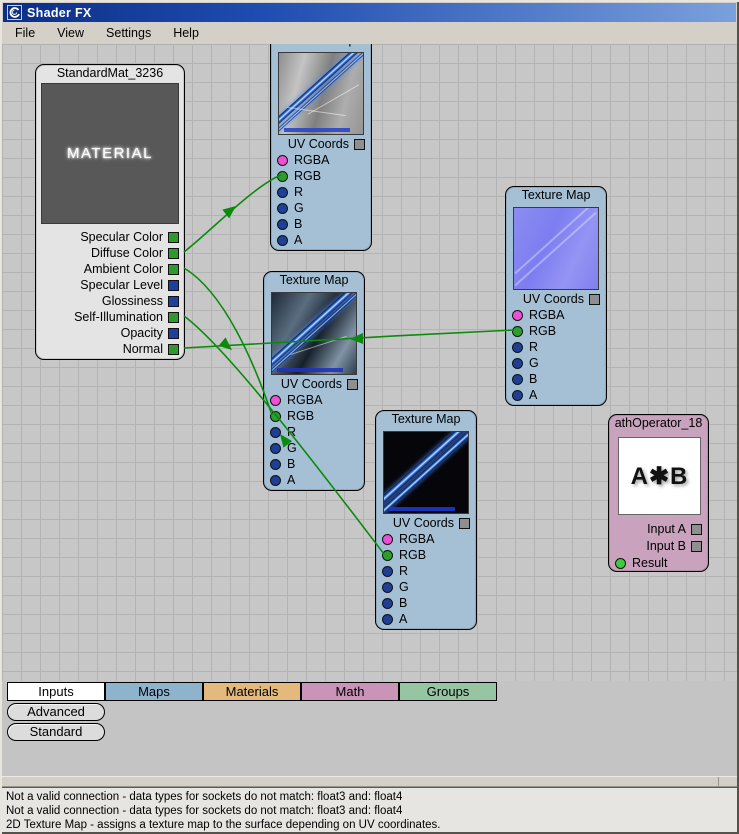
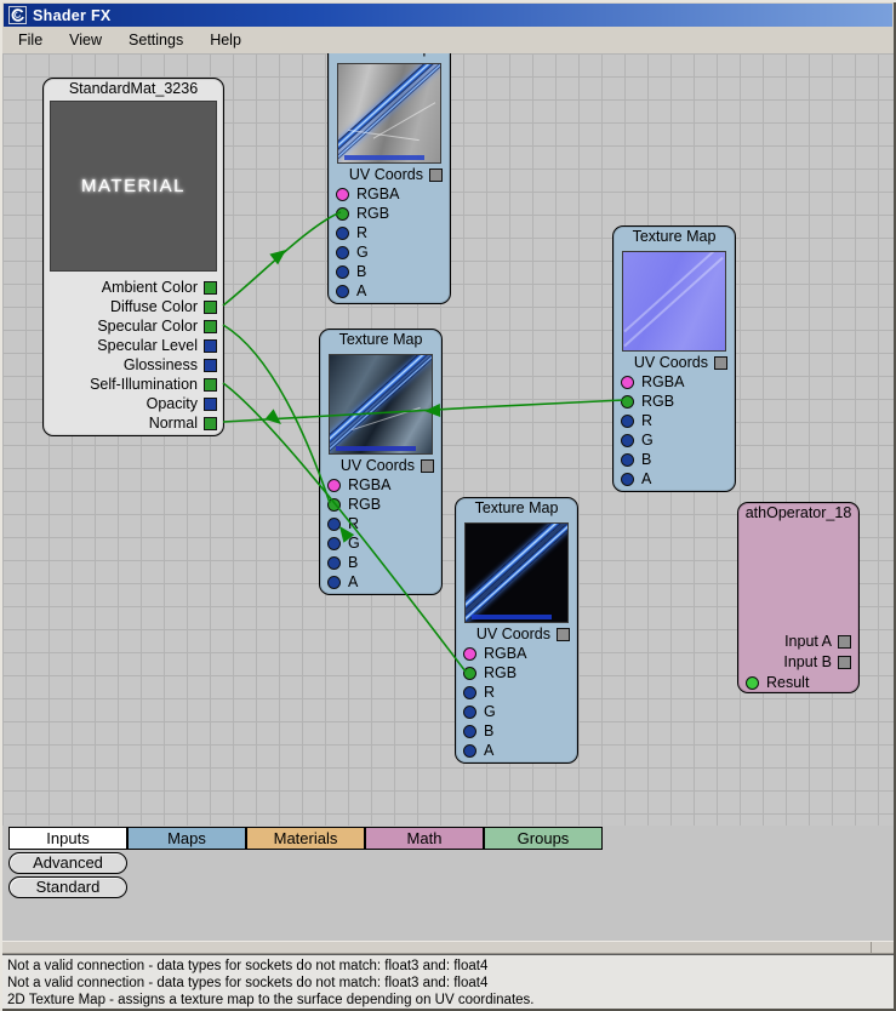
  Shader FX
  File
  View
  Settings
  Help
  StandardMat_3236
  MATERIAL
- Specular Color
+ Ambient Color
  Diffuse Color
- Ambient Color
+ Specular Color
  Specular Level
  Glossiness
  Self-Illumination
  Opacity
  Normal
  UV Coords
  RGBA
  RGB
  R
  G
  B
  A
  Texture Map
  UV Coords
  RGBA
  RGB
  R
  G
  B
  A
  Texture Map
  UV Coords
  RGBA
  RGB
  R
  G
  B
  A
  Texture Map
  UV Coords
  RGBA
  RGB
  R
  G
  B
  A
  athOperator_18
- A✱B
  Input A
  Input B
  Result
  Inputs
  Maps
  Materials
  Math
  Groups
  Advanced
  Standard
  Not a valid connection - data types for sockets do not match: float3 and: float4
  Not a valid connection - data types for sockets do not match: float3 and: float4
  2D Texture Map - assigns a texture map to the surface depending on UV coordinates.
